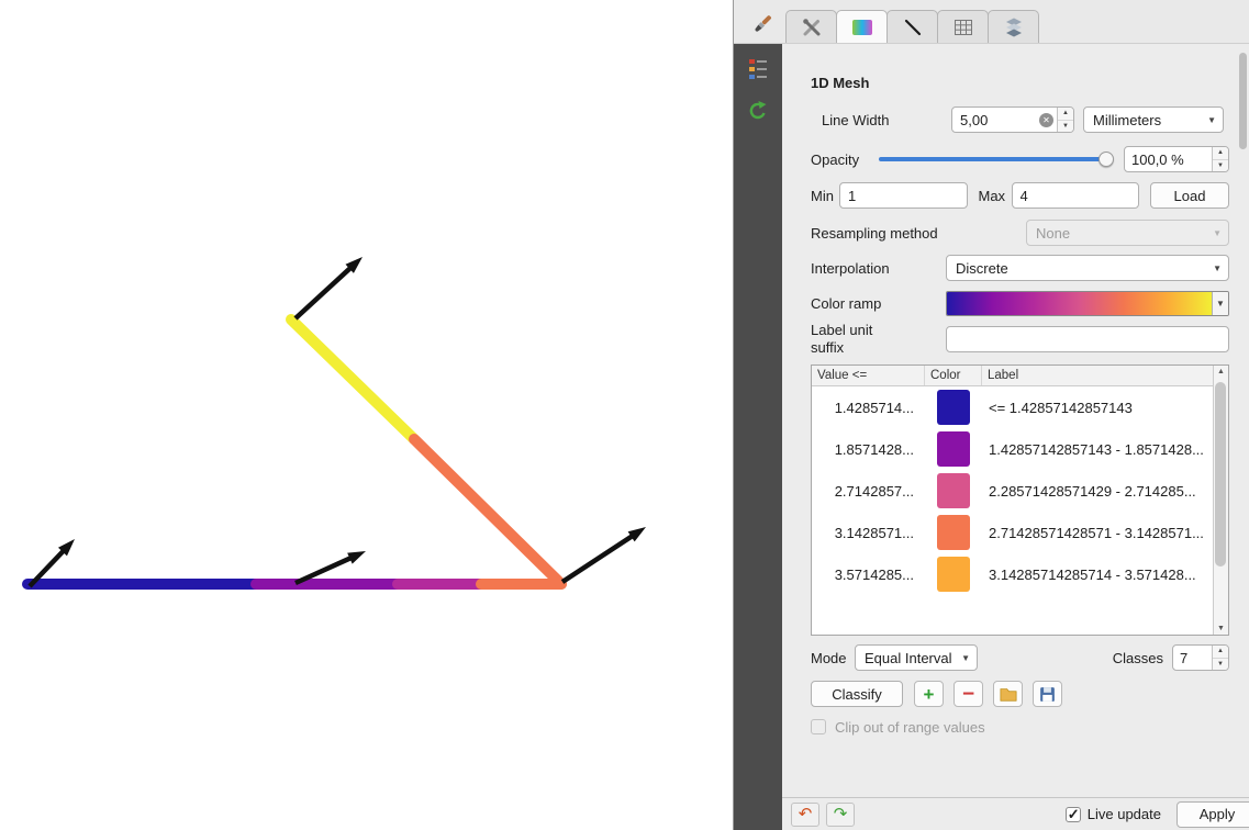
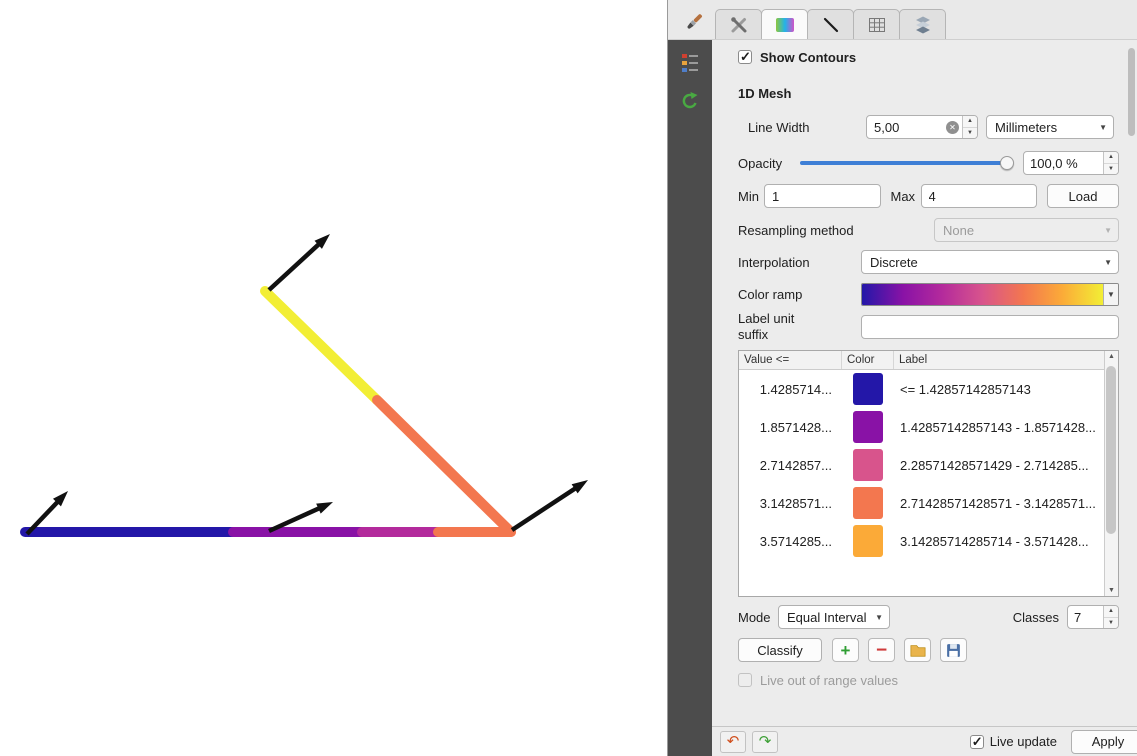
+ Show Contours
  1D Mesh
  Line Width
  5,00
  ✕
  Millimeters
  ▼
  Opacity
  100,0 %
  Min
  1
  Max
  4
  Load
  Resampling method
  None
  ▼
  Interpolation
  Discrete
  ▼
  Color ramp
  ▼
  Label unit suffix
  Value <=
  Color
  Label
  1.4285714...
  <= 1.42857142857143
  1.8571428...
  1.42857142857143 - 1.8571428...
  2.7142857...
  2.28571428571429 - 2.714285...
  3.1428571...
  2.71428571428571 - 3.1428571...
  3.5714285...
  3.14285714285714 - 3.571428...
  Mode
  Equal Interval
  ▼
  Classes
  7
  Classify
  +
  −
- Clip out of range values
+ Live out of range values
  ↶
  ↷
  Live update
  Apply
